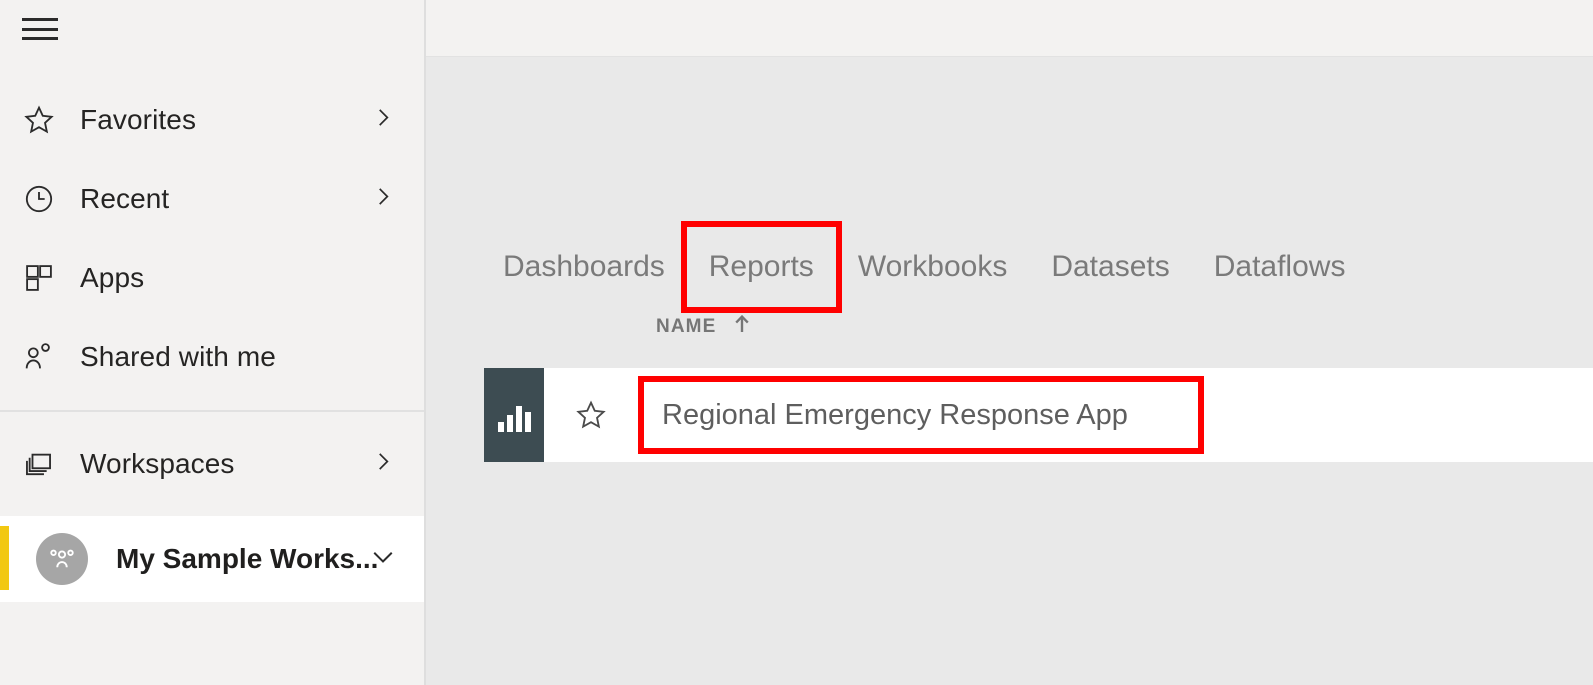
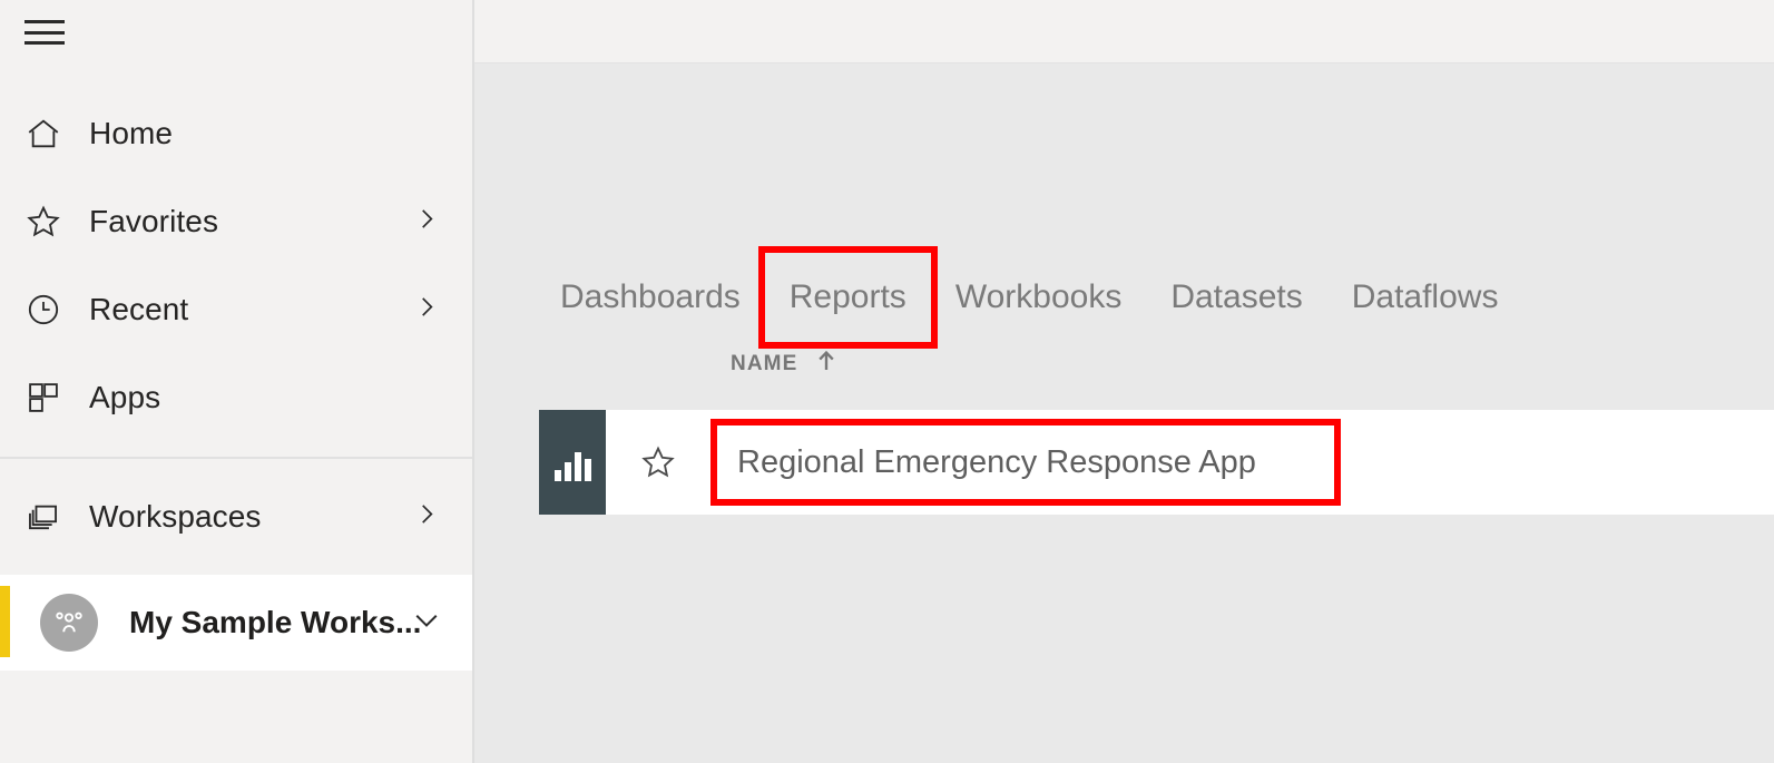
+ Home
  Favorites
  Recent
  Apps
- Shared with me
  Workspaces
  My Sample Works...
  Dashboards
  Reports
  Workbooks
  Datasets
  Dataflows
  NAME
  Regional Emergency Response App
